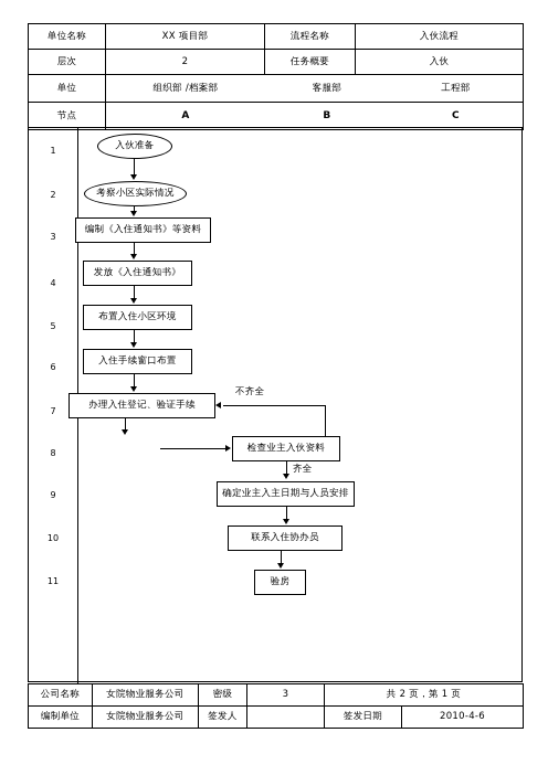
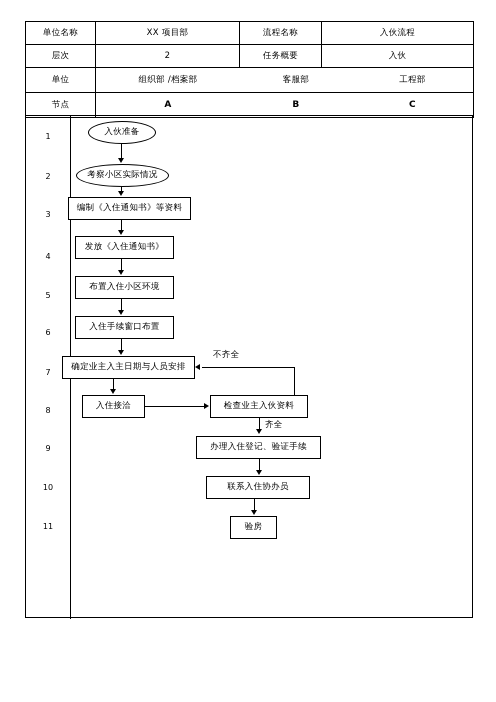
  单位名称	XX 项目部	流程名称	入伙流程
  层次	2	任务概要	入伙
  单位	组织部 /档案部 客服部 工程部
  节点	A B C
  1
  2
  3
  4
  5
  6
  7
  8
  9
  10
  11
  入伙准备
  考察小区实际情况
  编制《入住通知书》等资料
  发放《入住通知书》
  布置入住小区环境
  入住手续窗口布置
- 办理入住登记、验证手续
+ 确定业主入主日期与人员安排
+ 入住接洽
  检查业主入伙资料
- 确定业主入主日期与人员安排
+ 办理入住登记、验证手续
  联系入住协办员
  验房
  不齐全
  齐全
- 公司名称	女院物业服务公司	密级	3	共 2 页，第 1 页
- 编制单位	女院物业服务公司	签发人		签发日期	2010-4-6
